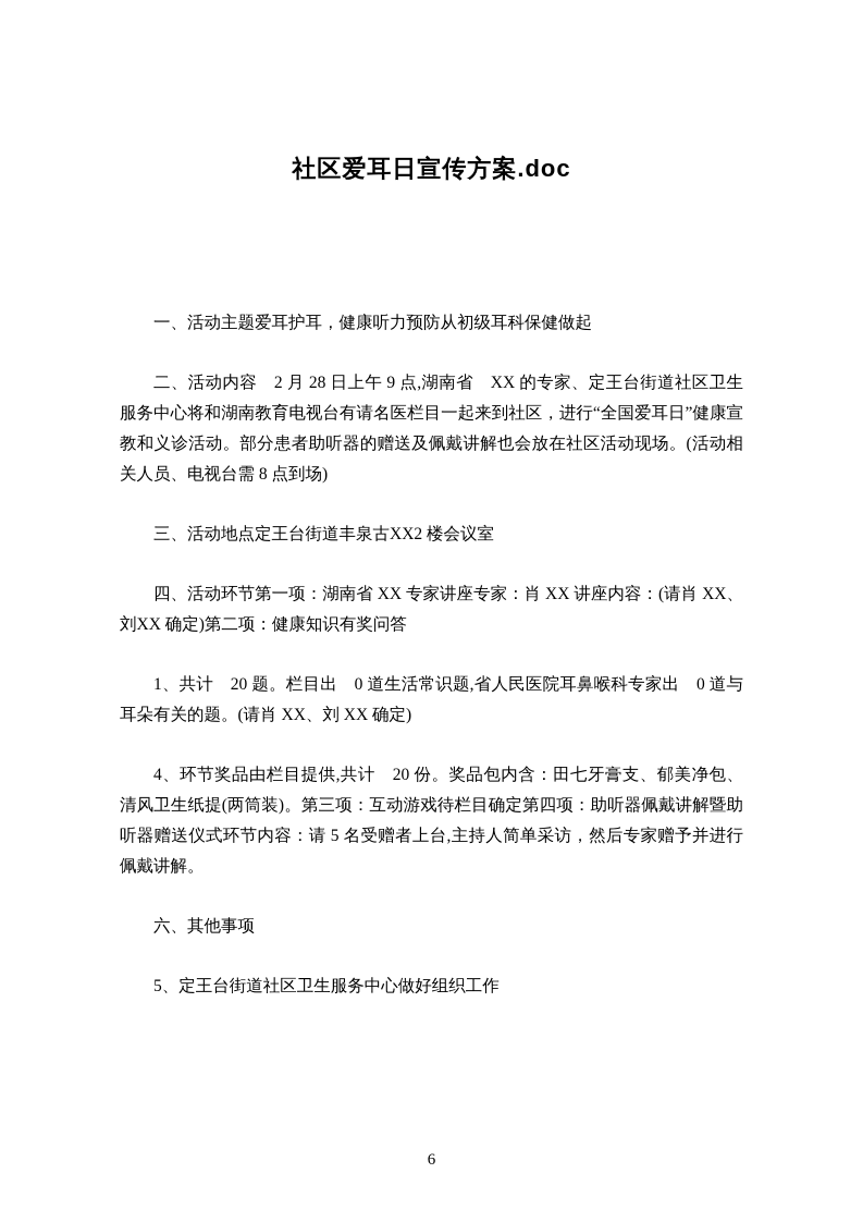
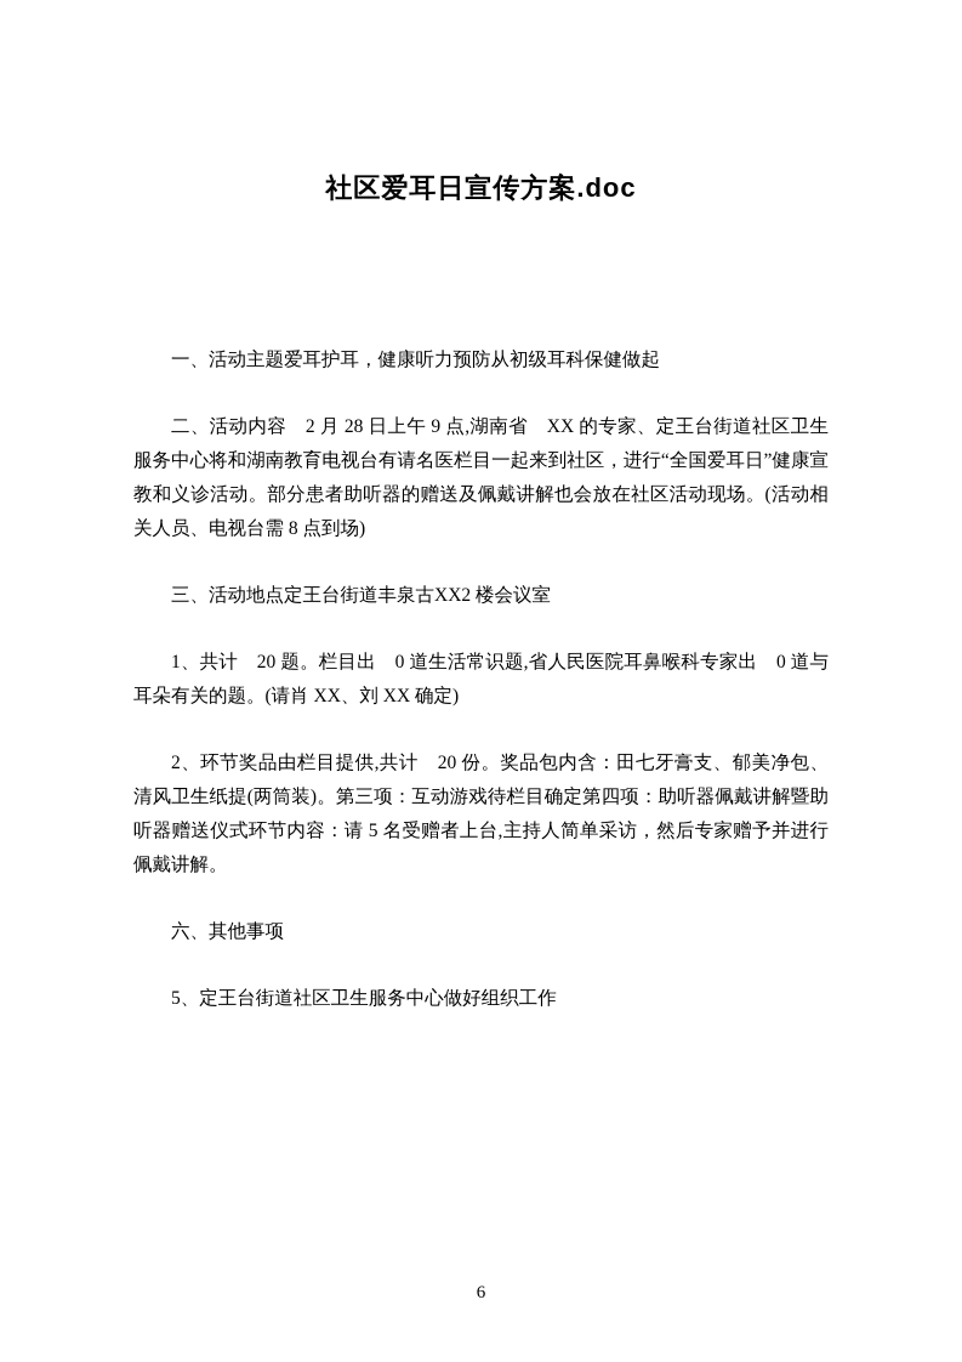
  社区爱耳日宣传方案.doc
  一、活动主题爱耳护耳，健康听力预防从初级耳科保健做起
  二、活动内容 2 月 28 日上午 9 点,湖南省 XX 的专家、定王台街道社区卫生服务中心将和湖南教育电视台有请名医栏目一起来到社区，进行“全国爱耳日”健康宣教和义诊活动。部分患者助听器的赠送及佩戴讲解也会放在社区活动现场。(活动相关人员、电视台需 8 点到场)
  三、活动地点定王台街道丰泉古XX2 楼会议室
- 四、活动环节第一项：湖南省 XX 专家讲座专家：肖 XX 讲座内容：(请肖 XX、刘XX 确定)第二项：健康知识有奖问答
  1、共计 20 题。栏目出 0 道生活常识题,省人民医院耳鼻喉科专家出 0 道与耳朵有关的题。(请肖 XX、刘 XX 确定)
- 4、环节奖品由栏目提供,共计 20 份。奖品包内含：田七牙膏支、郁美净包、清风卫生纸提(两筒装)。第三项：互动游戏待栏目确定第四项：助听器佩戴讲解暨助听器赠送仪式环节内容：请 5 名受赠者上台,主持人简单采访，然后专家赠予并进行佩戴讲解。
+ 2、环节奖品由栏目提供,共计 20 份。奖品包内含：田七牙膏支、郁美净包、清风卫生纸提(两筒装)。第三项：互动游戏待栏目确定第四项：助听器佩戴讲解暨助听器赠送仪式环节内容：请 5 名受赠者上台,主持人简单采访，然后专家赠予并进行佩戴讲解。
  六、其他事项
  5、定王台街道社区卫生服务中心做好组织工作
  6
